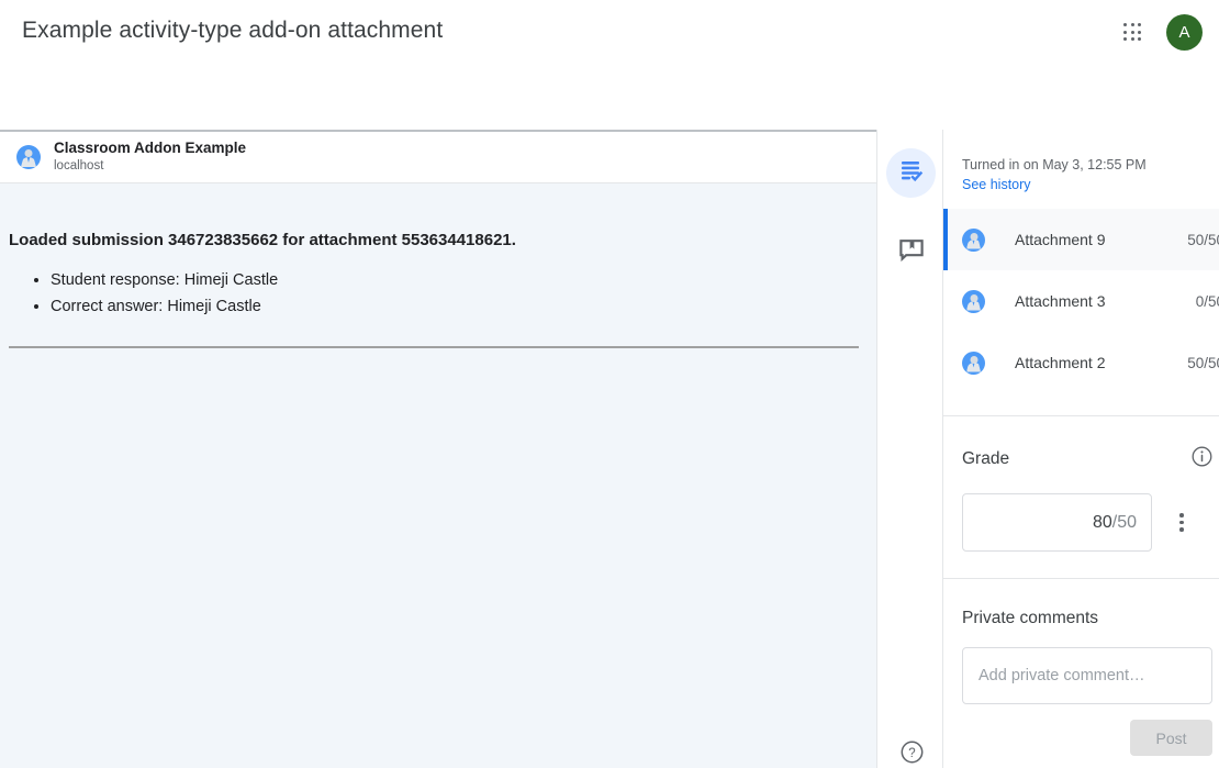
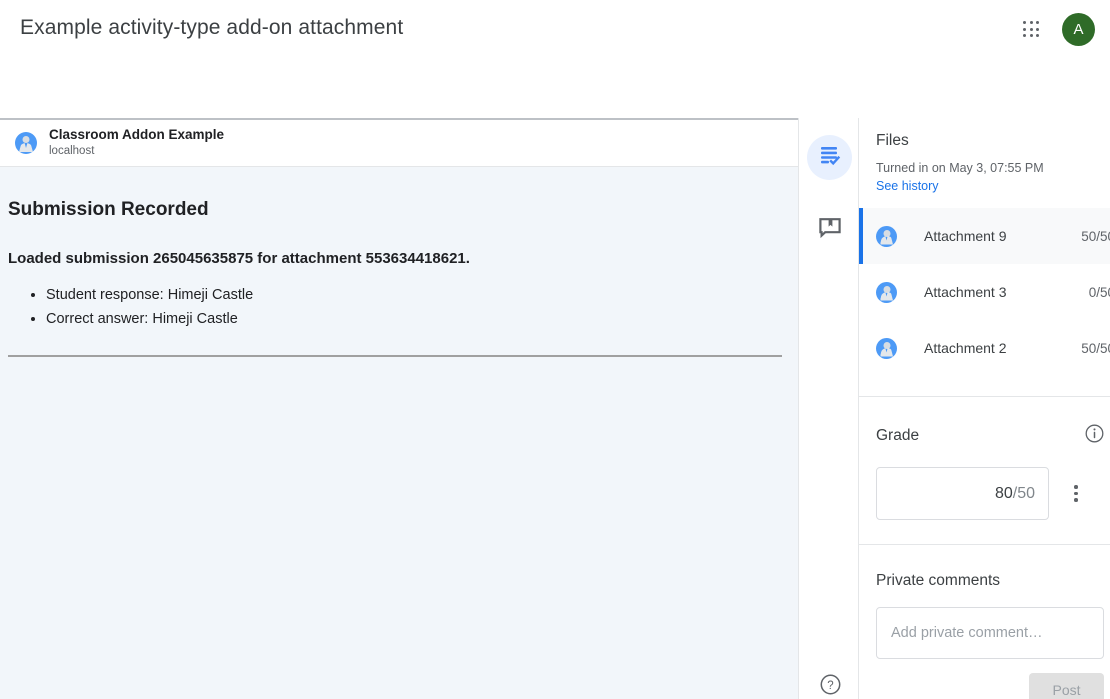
  Example activity-type add-on attachment
  A
  Classroom Addon Example
  localhost
+ Submission Recorded
- Loaded submission 346723835662 for attachment 553634418621.
+ Loaded submission 265045635875 for attachment 553634418621.
  Student response: Himeji Castle
  Correct answer: Himeji Castle
  ?
+ Files
- Turned in on May 3, 12:55 PM
+ Turned in on May 3, 07:55 PM
  See history
  Attachment 9
  50/5
  Attachment 3
  0/5
  Attachment 2
  50/5
  Grade
  80
  /50
  Private comments
  Add private comment…
  Post
